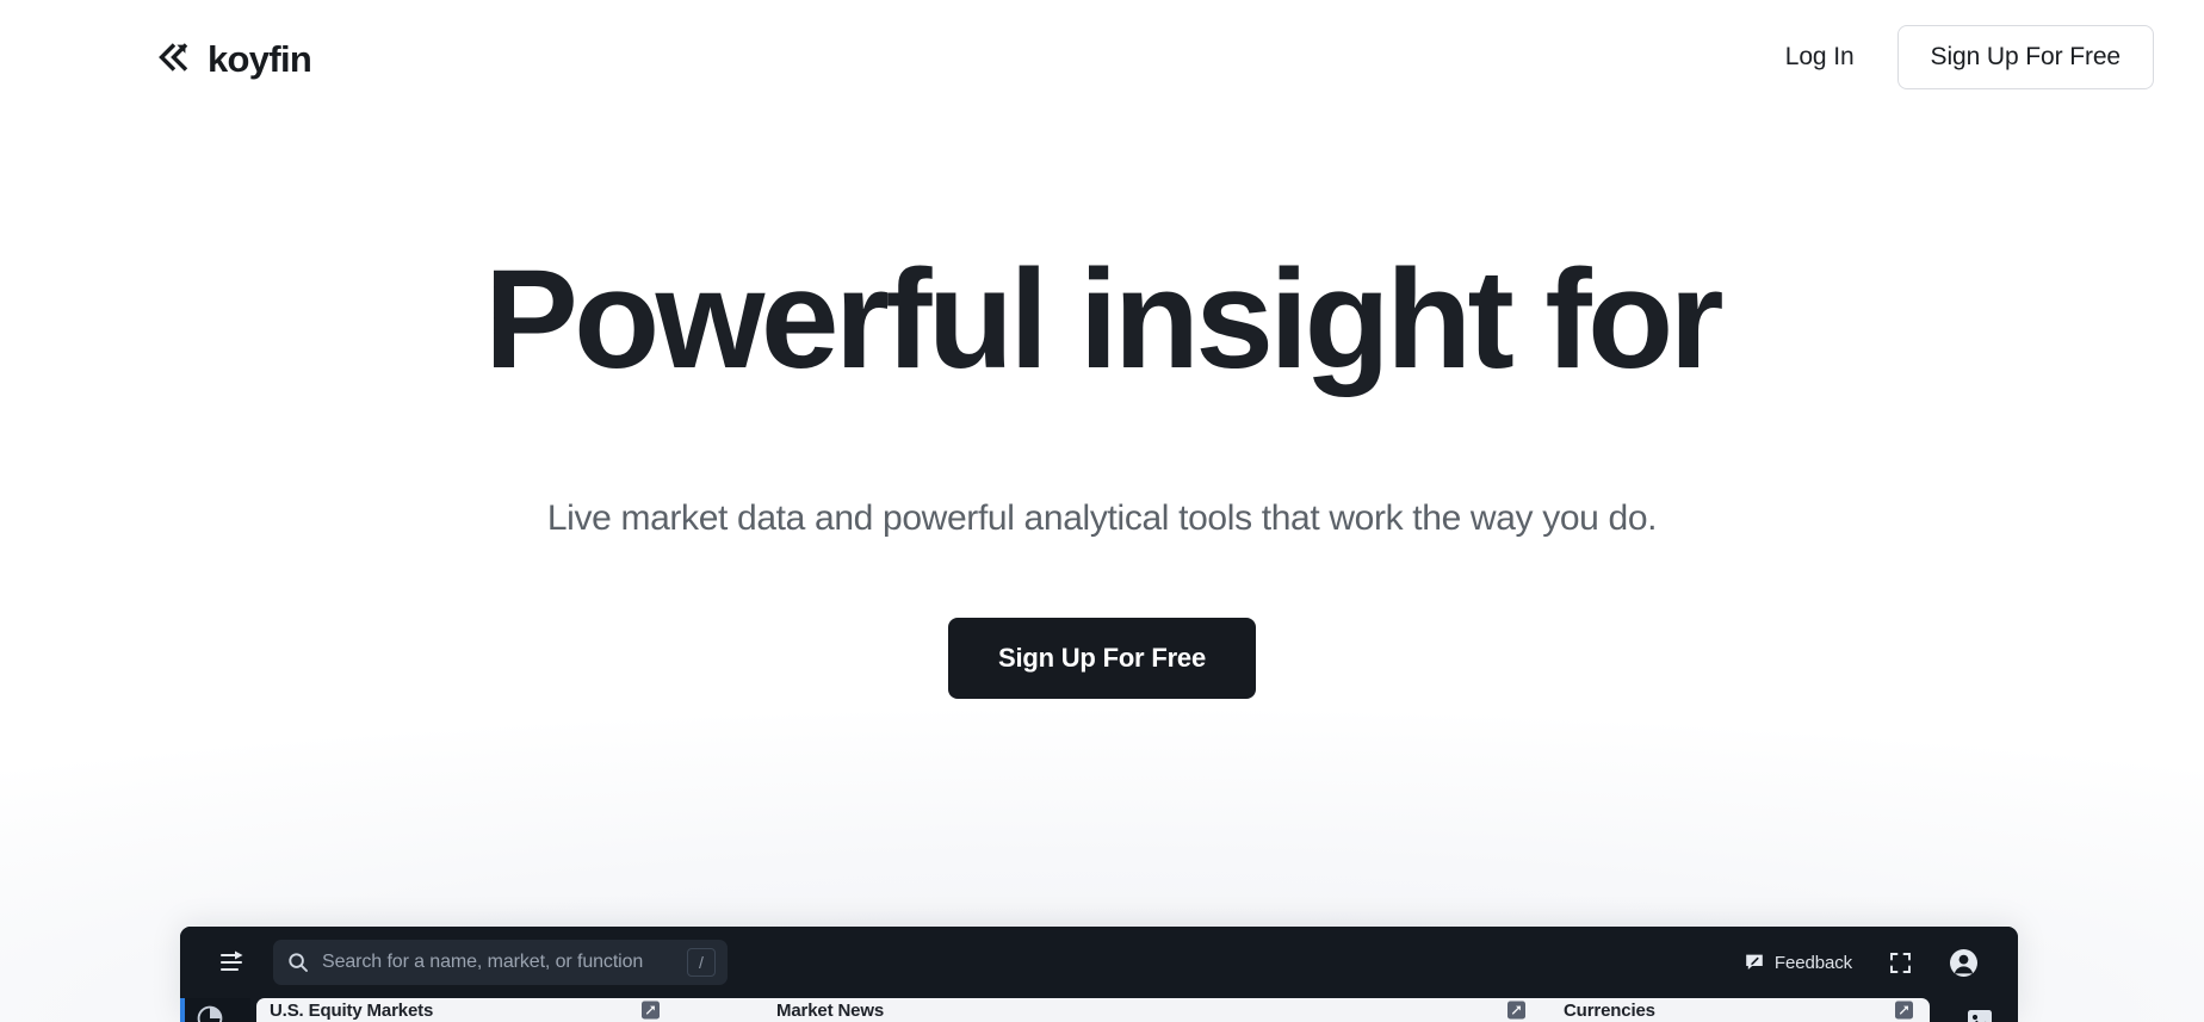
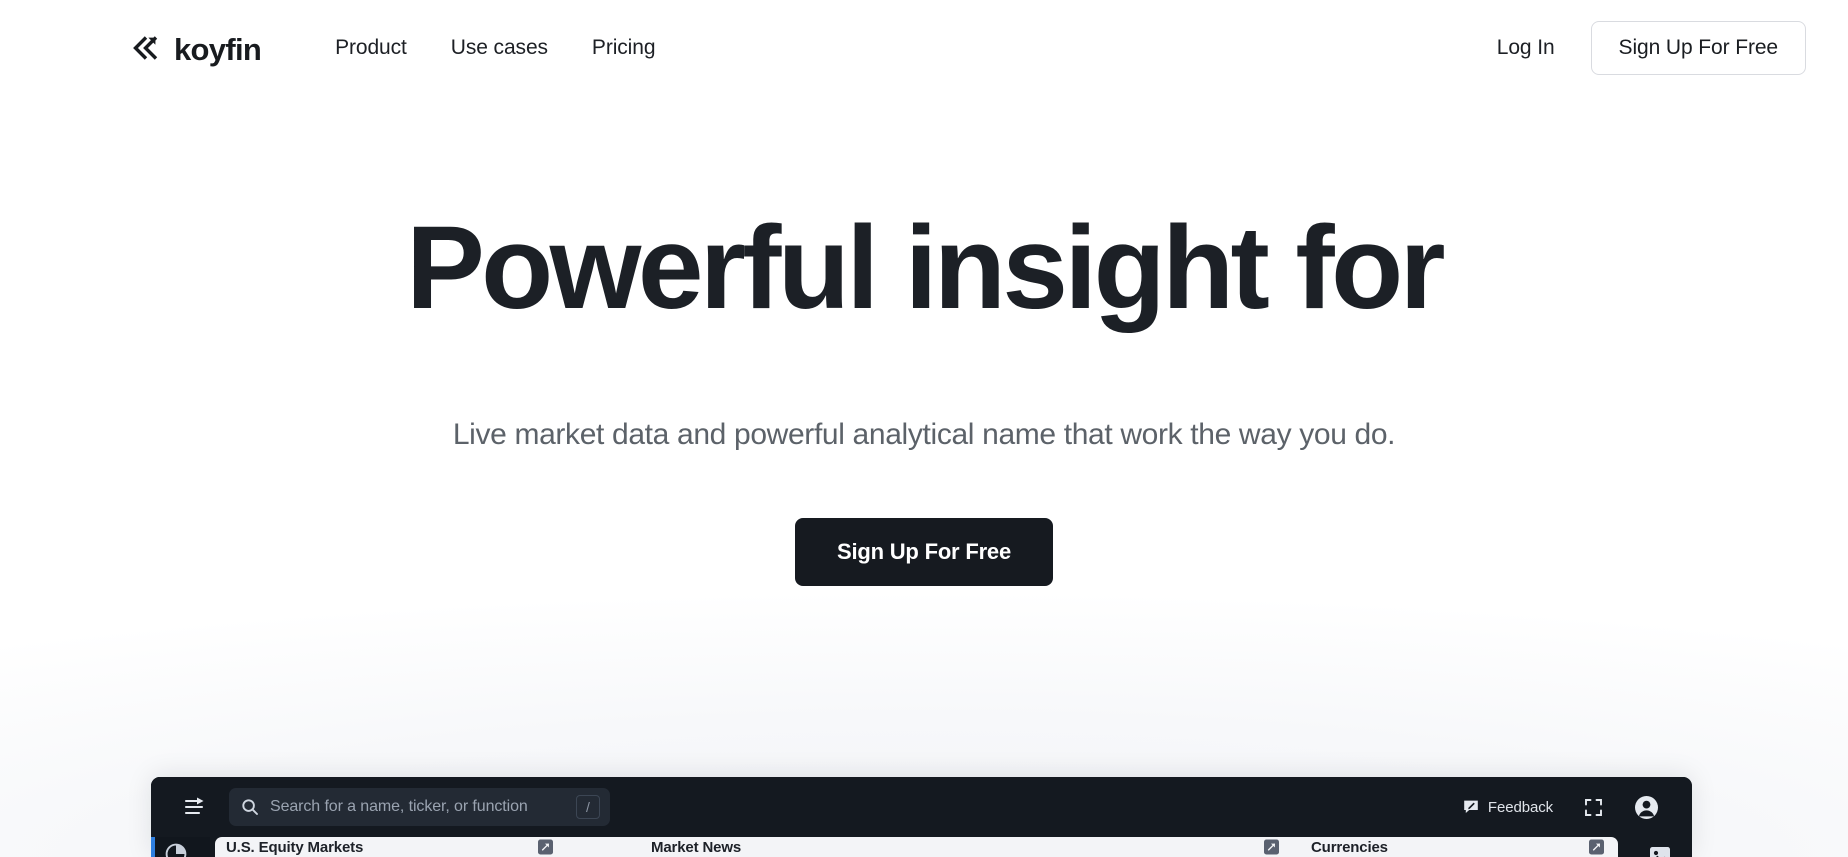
  koyfin
+ Product
+ Use cases
+ Pricing
  Log In
  Sign Up For Free
  Powerful insight for
- Live market data and powerful analytical tools that work the way you do.
+ Live market data and powerful analytical name that work the way you do.
  Sign Up For Free
- Search for a name, market, or function
+ Search for a name, ticker, or function
  /
  Feedback
  U.S. Equity Markets
  Market News
  Currencies
